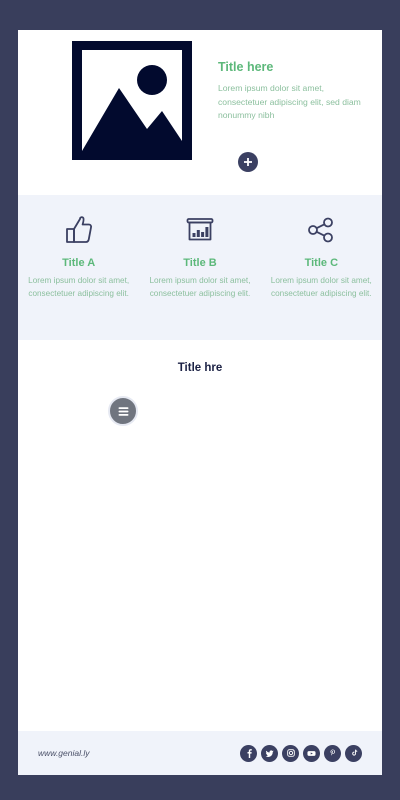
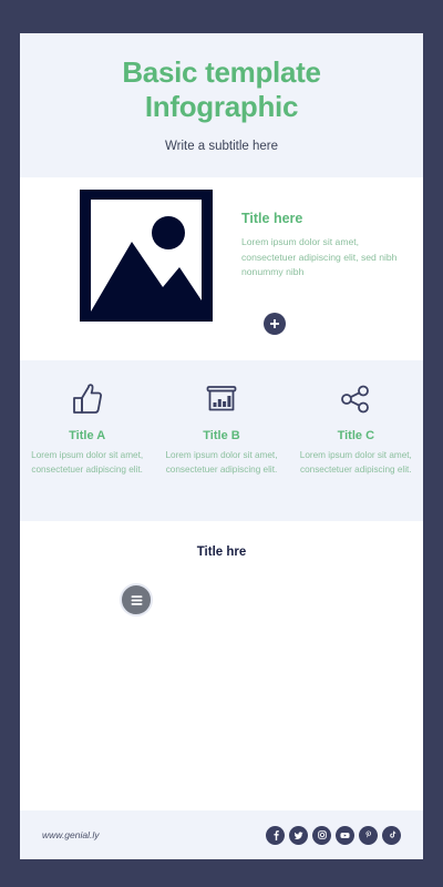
+ Basic template
+ Infographic
+ Write a subtitle here
  Title here
- Lorem ipsum dolor sit amet, consectetuer adipiscing elit, sed diam nonummy nibh
+ Lorem ipsum dolor sit amet, consectetuer adipiscing elit, sed nibh nonummy nibh
  Title A
  Lorem ipsum dolor sit amet, consectetuer adipiscing elit.
  Title B
  Lorem ipsum dolor sit amet, consectetuer adipiscing elit.
  Title C
  Lorem ipsum dolor sit amet, consectetuer adipiscing elit.
  Title hre
  www.genial.ly
